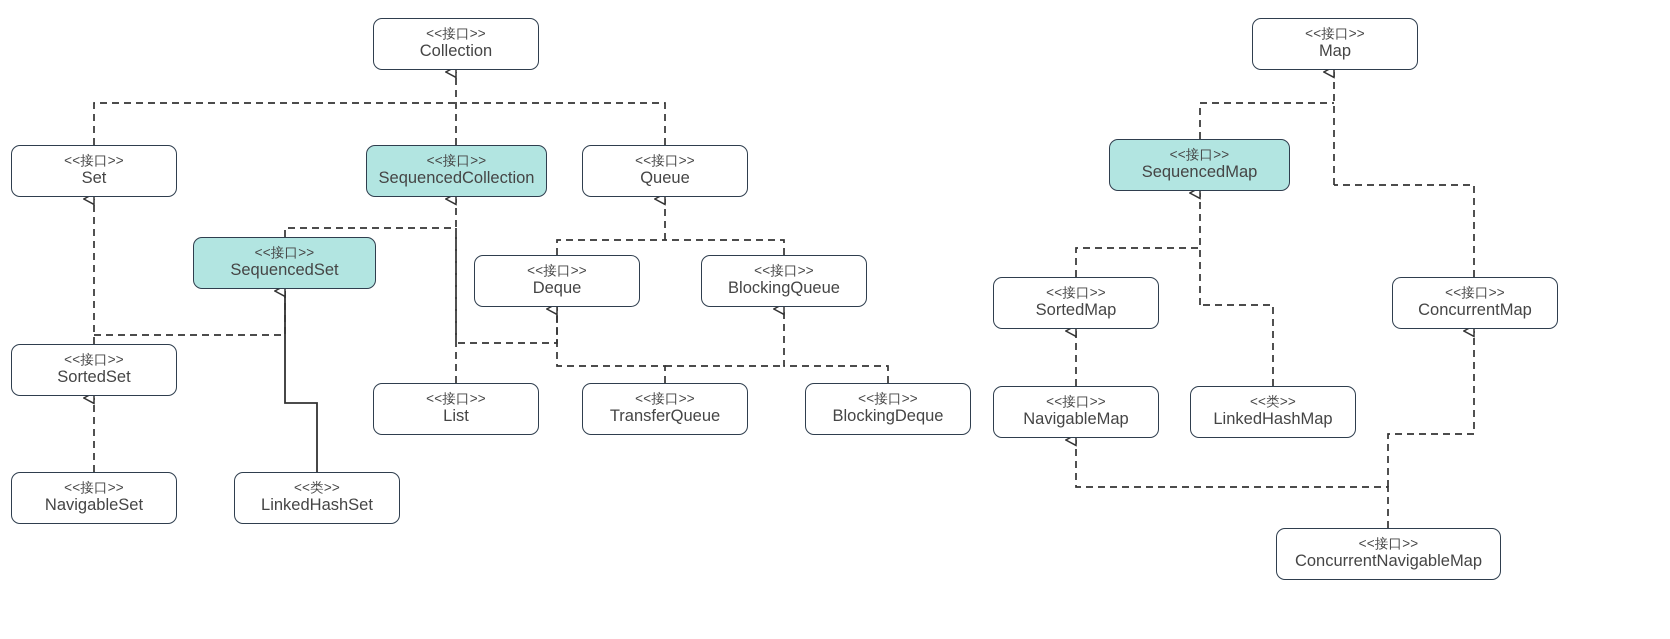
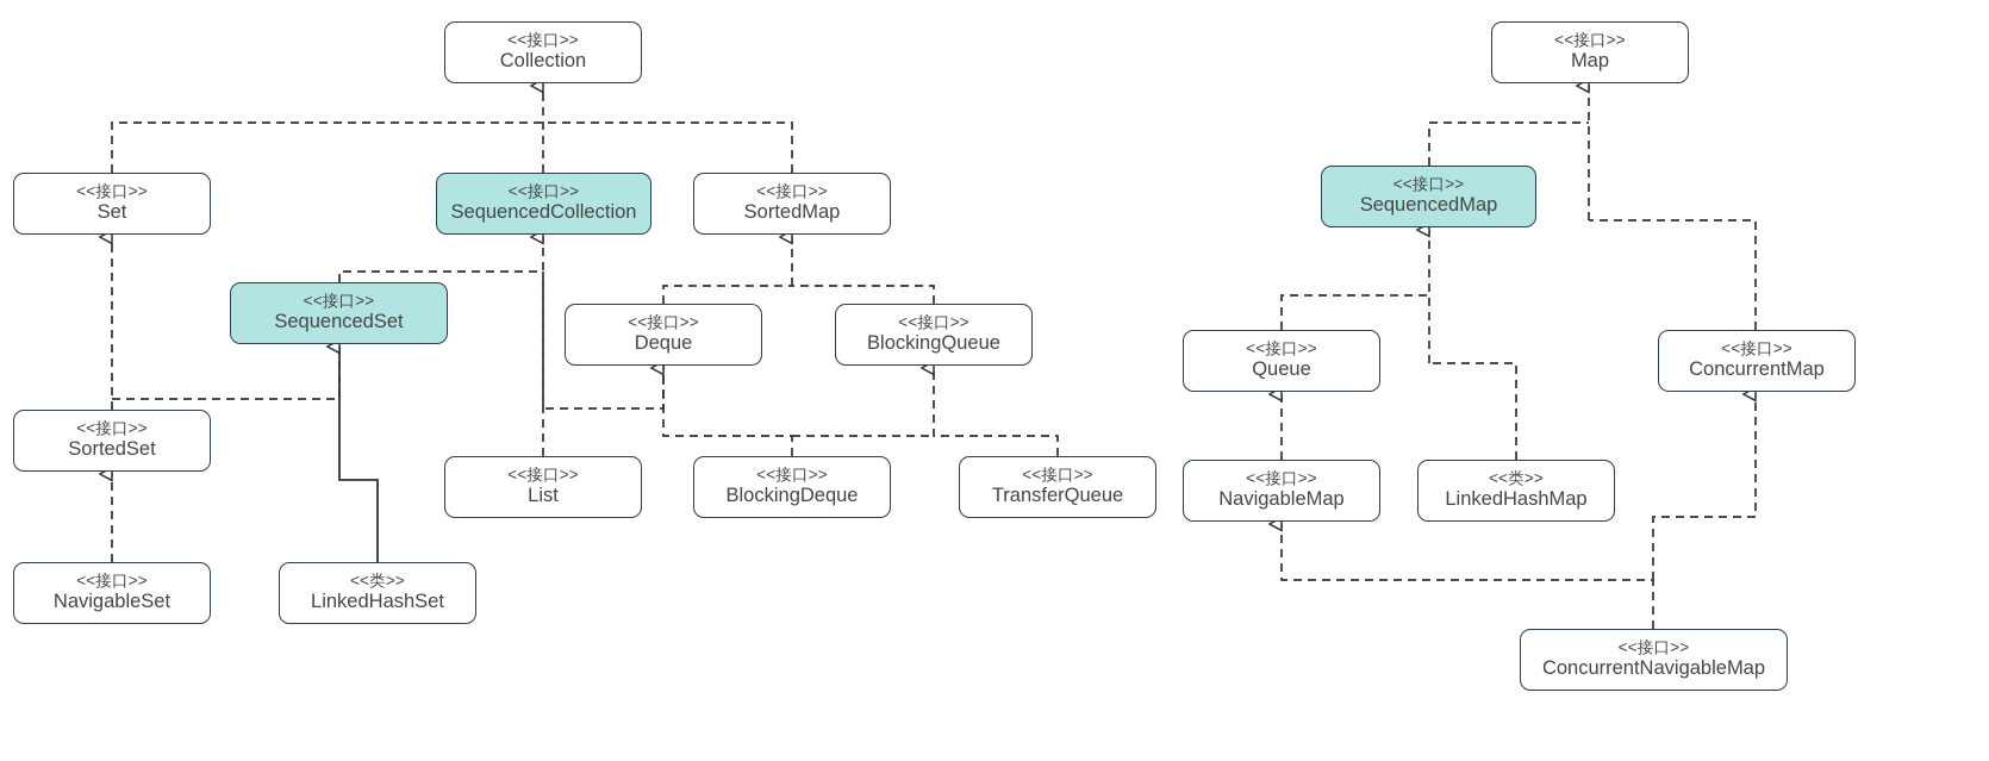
  <<接口>>
  Collection
  <<接口>>
  Set
  <<接口>>
  SequencedCollection
  <<接口>>
- Queue
+ SortedMap
  <<接口>>
  SequencedSet
  <<接口>>
  Deque
  <<接口>>
  BlockingQueue
  <<接口>>
  SortedSet
  <<接口>>
  List
  <<接口>>
- TransferQueue
+ BlockingDeque
  <<接口>>
- BlockingDeque
+ TransferQueue
  <<接口>>
  NavigableSet
  <<类>>
  LinkedHashSet
  <<接口>>
  Map
  <<接口>>
  SequencedMap
  <<接口>>
- SortedMap
+ Queue
  <<接口>>
  ConcurrentMap
  <<接口>>
  NavigableMap
  <<类>>
  LinkedHashMap
  <<接口>>
  ConcurrentNavigableMap
